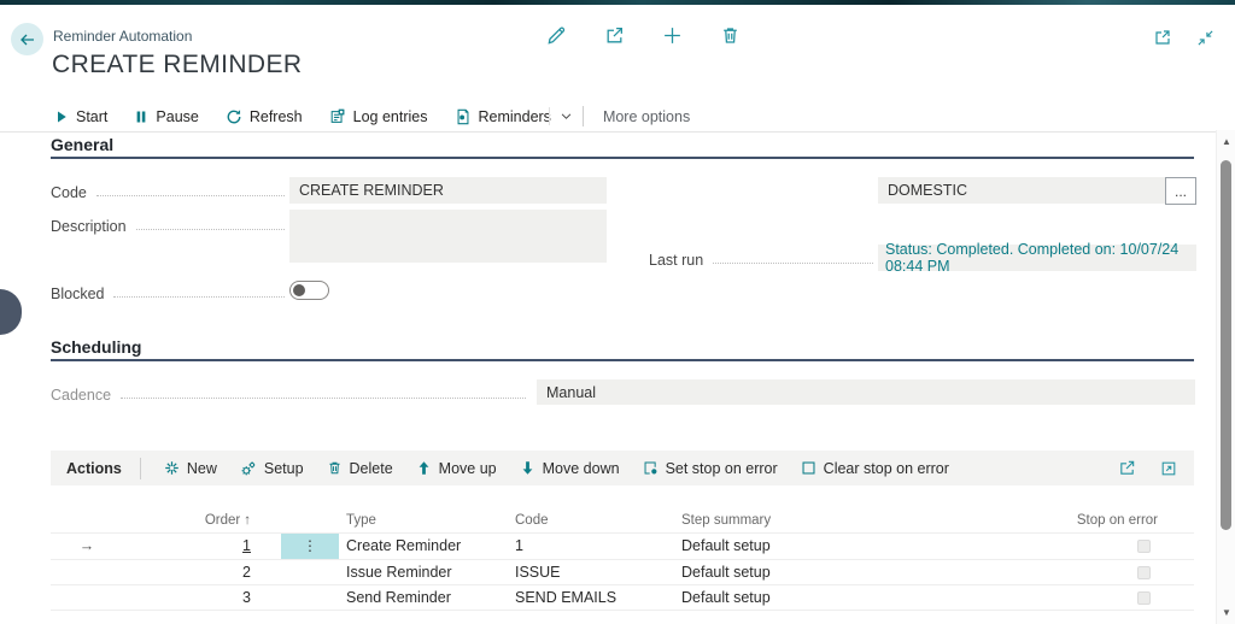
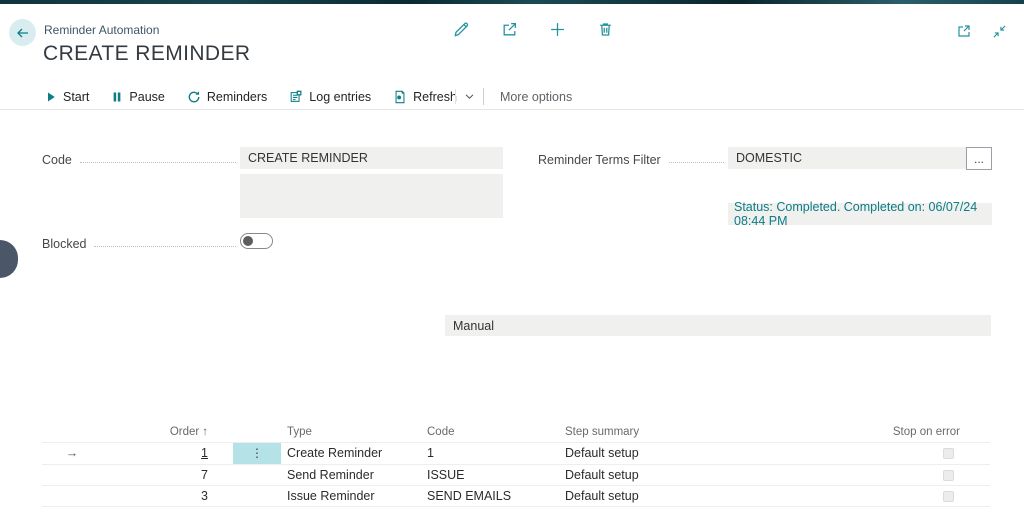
  Reminder Automation
  CREATE REMINDER
  Start
  Pause
- Refresh
+ Reminders
  Log entries
- Reminders
+ Refresh
  More options
- General
  Code
  CREATE REMINDER
- Description
  Blocked
+ Reminder Terms Filter
  DOMESTIC
  ...
- Last run
- Status: Completed. Completed on: 10/07/24 08:44 PM
+ Status: Completed. Completed on: 06/07/24 08:44 PM
- Scheduling
- Cadence
  Manual
- Actions
- New
- Setup
- Delete
- Move up
- Move down
- Set stop on error
- Clear stop on error
  Order
  ↑
  Type
  Code
  Step summary
  Stop on error
  →
  1
  ⋮
  Create Reminder
  1
  Default setup
- 2
+ 7
- Issue Reminder
+ Send Reminder
  ISSUE
  Default setup
  3
- Send Reminder
+ Issue Reminder
  SEND EMAILS
  Default setup
- ▲
- ▼
